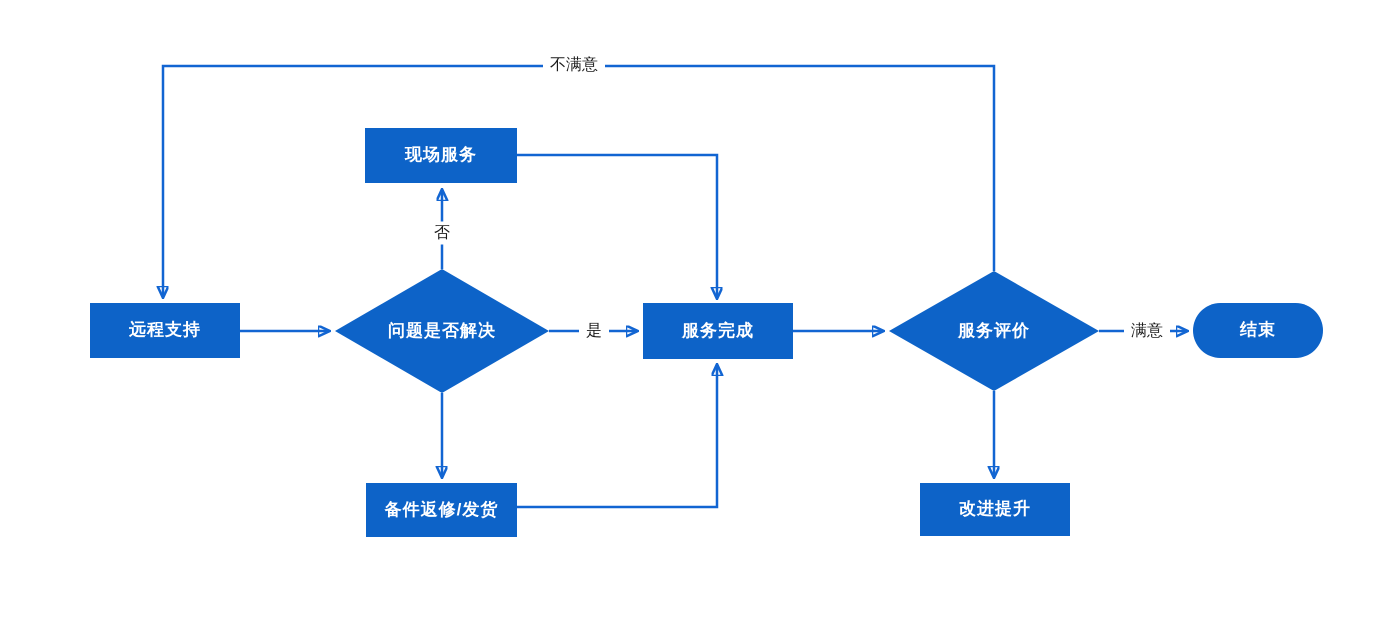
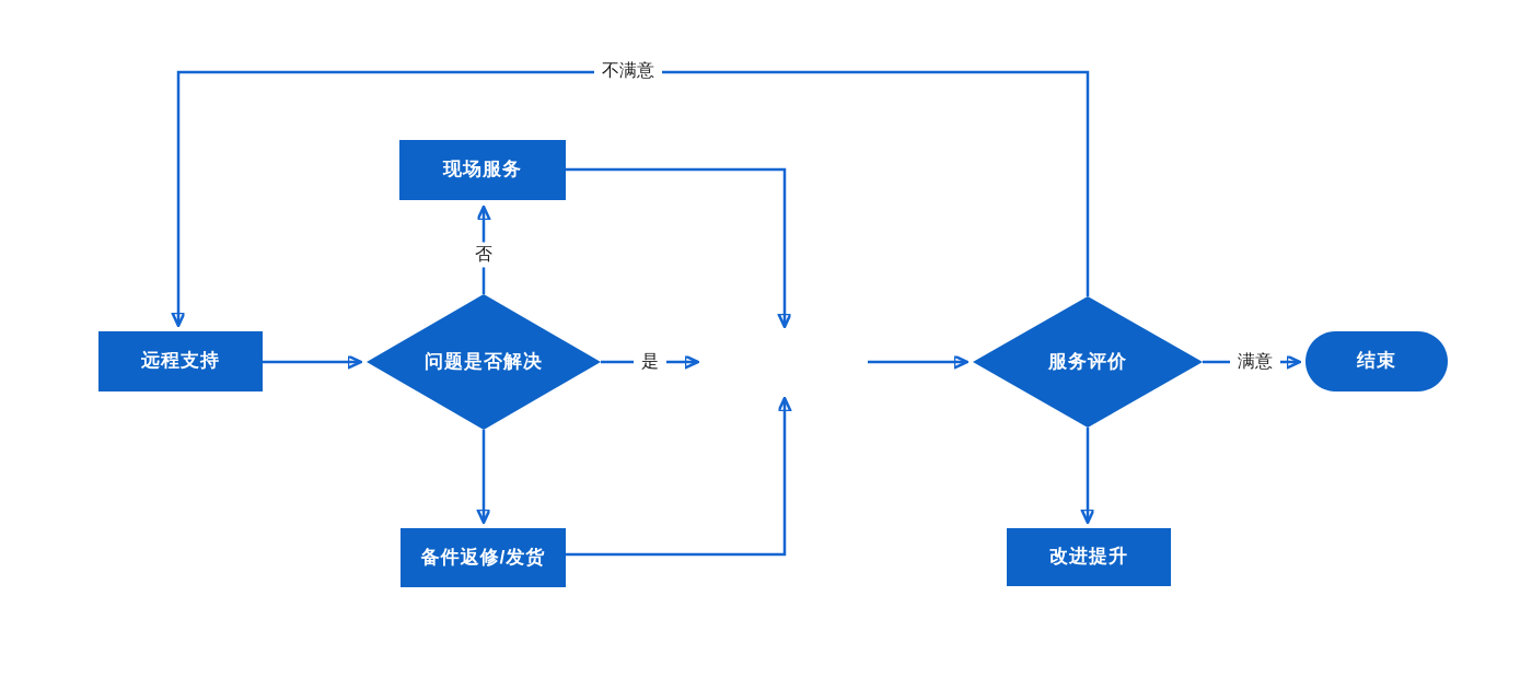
  远程支持
  问题是否解决
  现场服务
- 服务完成
  备件返修/发货
  服务评价
  结束
  改进提升
  否
  是
  满意
  不满意
